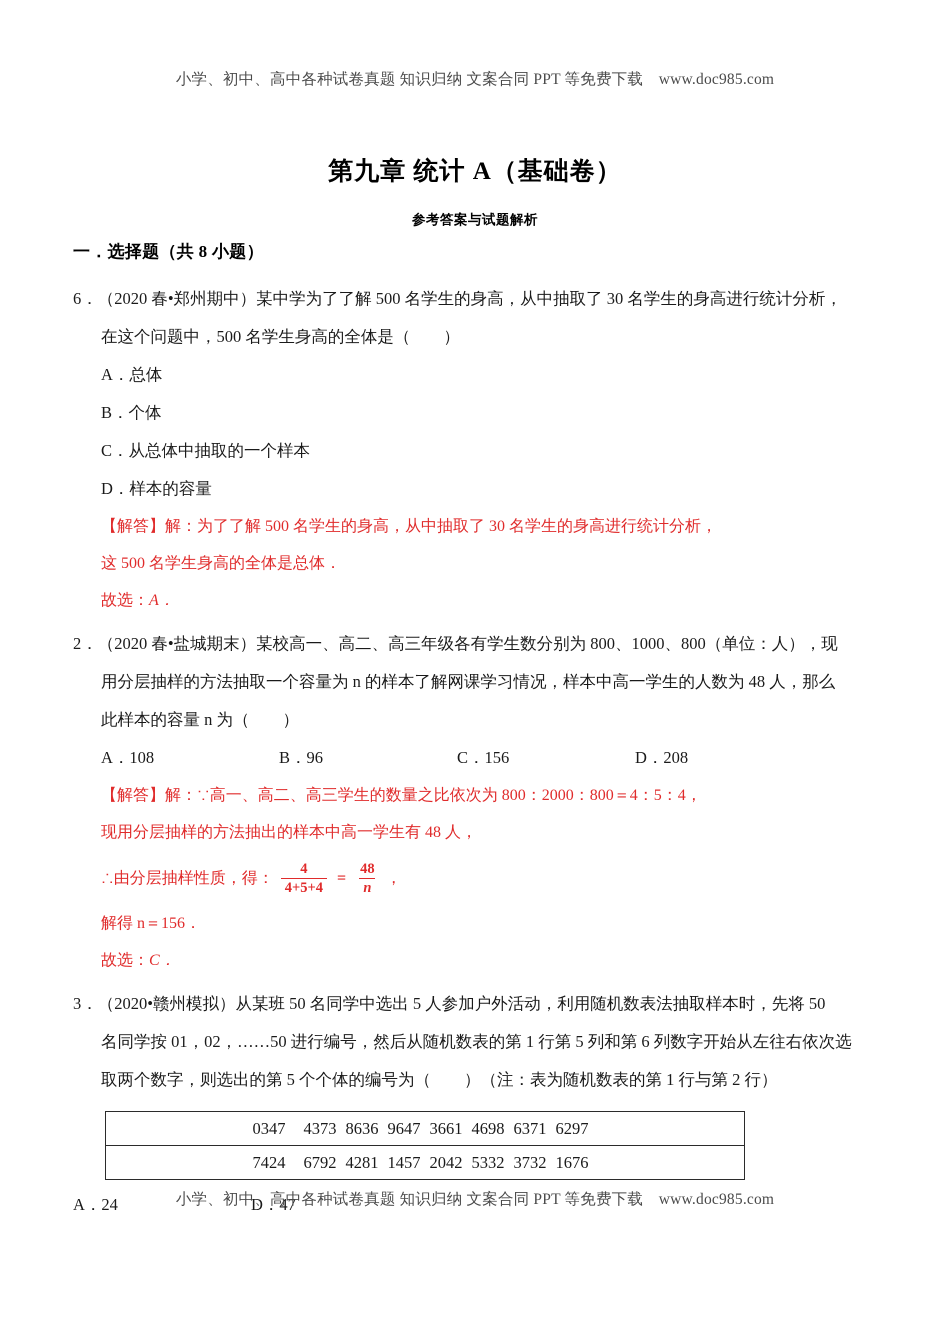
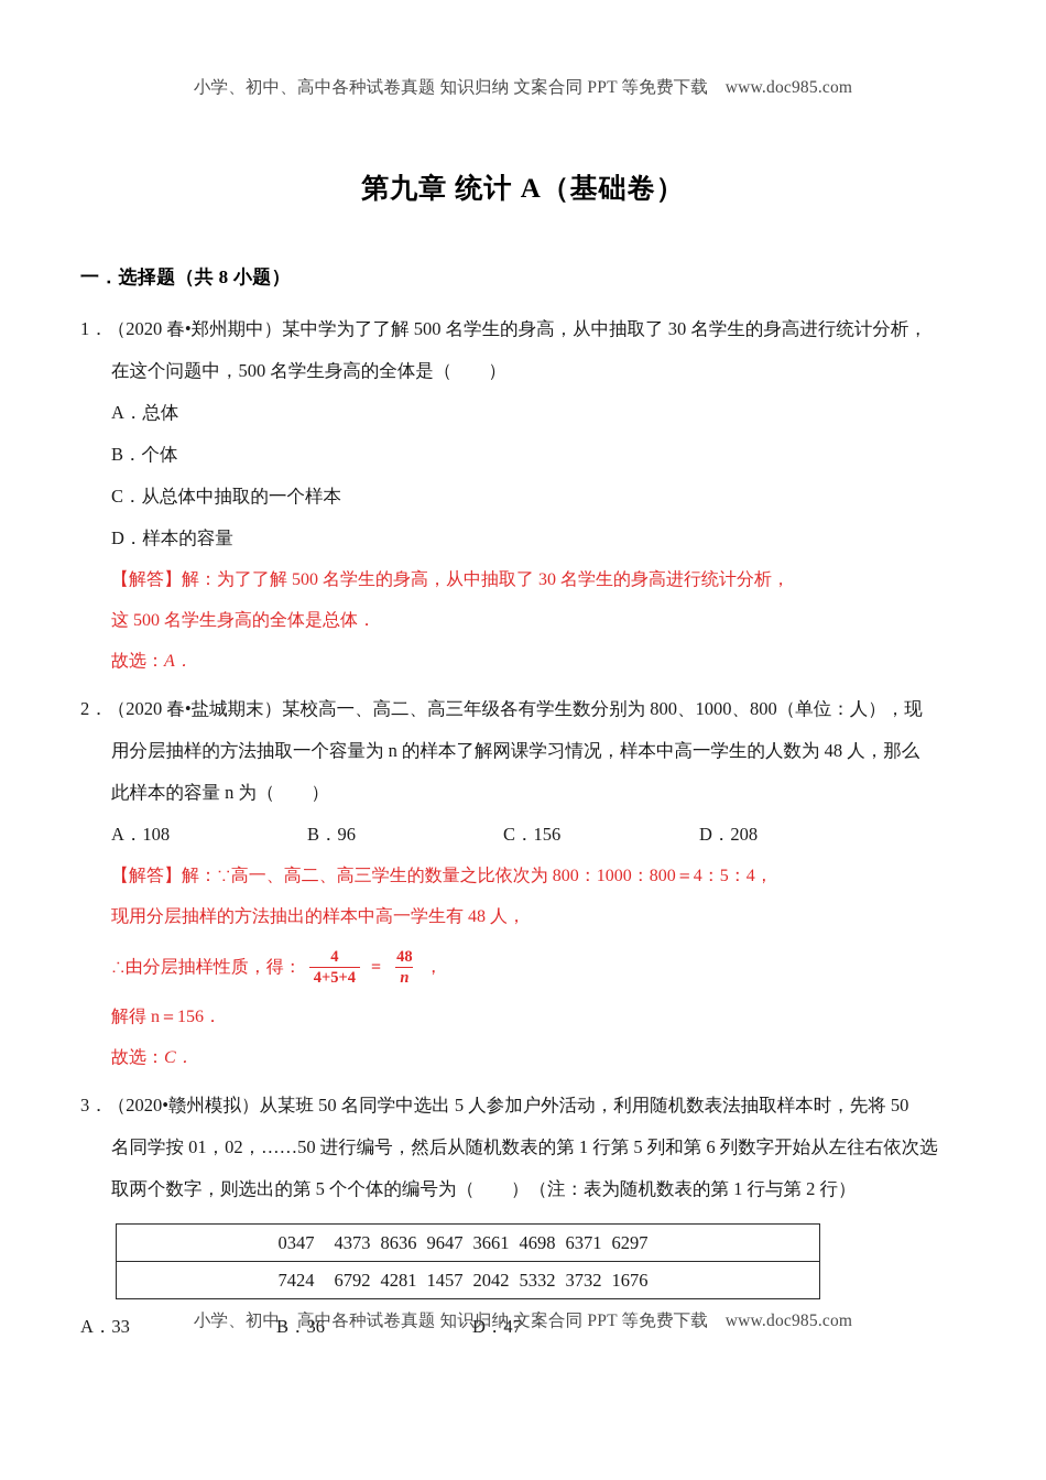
  小学、初中、高中各种试卷真题 知识归纳 文案合同 PPT 等免费下载 www.doc985.com
  第九章 统计 A（基础卷）
- 参考答案与试题解析
  一．选择题（共 8 小题）
- 6．（2020 春•郑州期中）某中学为了了解 500 名学生的身高，从中抽取了 30 名学生的身高进行统计分析，
+ 1．（2020 春•郑州期中）某中学为了了解 500 名学生的身高，从中抽取了 30 名学生的身高进行统计分析，
  在这个问题中，500 名学生身高的全体是（ ）
  A．总体
  B．个体
  C．从总体中抽取的一个样本
  D．样本的容量
  【解答】解：为了了解 500 名学生的身高，从中抽取了 30 名学生的身高进行统计分析，
  这 500 名学生身高的全体是总体．
  故选：A．
  2．（2020 春•盐城期末）某校高一、高二、高三年级各有学生数分别为 800、1000、800（单位：人），现
  用分层抽样的方法抽取一个容量为 n 的样本了解网课学习情况，样本中高一学生的人数为 48 人，那么
  此样本的容量 n 为（ ）
  A．108
  B．96
  C．156
  D．208
- 【解答】解：∵高一、高二、高三学生的数量之比依次为 800：2000：800＝4：5：4，
+ 【解答】解：∵高一、高二、高三学生的数量之比依次为 800：1000：800＝4：5：4，
  现用分层抽样的方法抽出的样本中高一学生有 48 人，
  ∴由分层抽样性质，得：
  4
  4+5+4
  =
  48
  n
  ，
  解得 n＝156．
  故选：C．
  3．（2020•赣州模拟）从某班 50 名同学中选出 5 人参加户外活动，利用随机数表法抽取样本时，先将 50
  名同学按 01，02，……50 进行编号，然后从随机数表的第 1 行第 5 列和第 6 列数字开始从左往右依次选
  取两个数字，则选出的第 5 个个体的编号为（ ）（注：表为随机数表的第 1 行与第 2 行）
  0347 4373 8636 9647 3661 4698 6371 6297
  7424 6792 4281 1457 2042 5332 3732 1676
- A．24
+ A．33
+ B．36
  D．47
  小学、初中、高中各种试卷真题 知识归纳 文案合同 PPT 等免费下载 www.doc985.com
